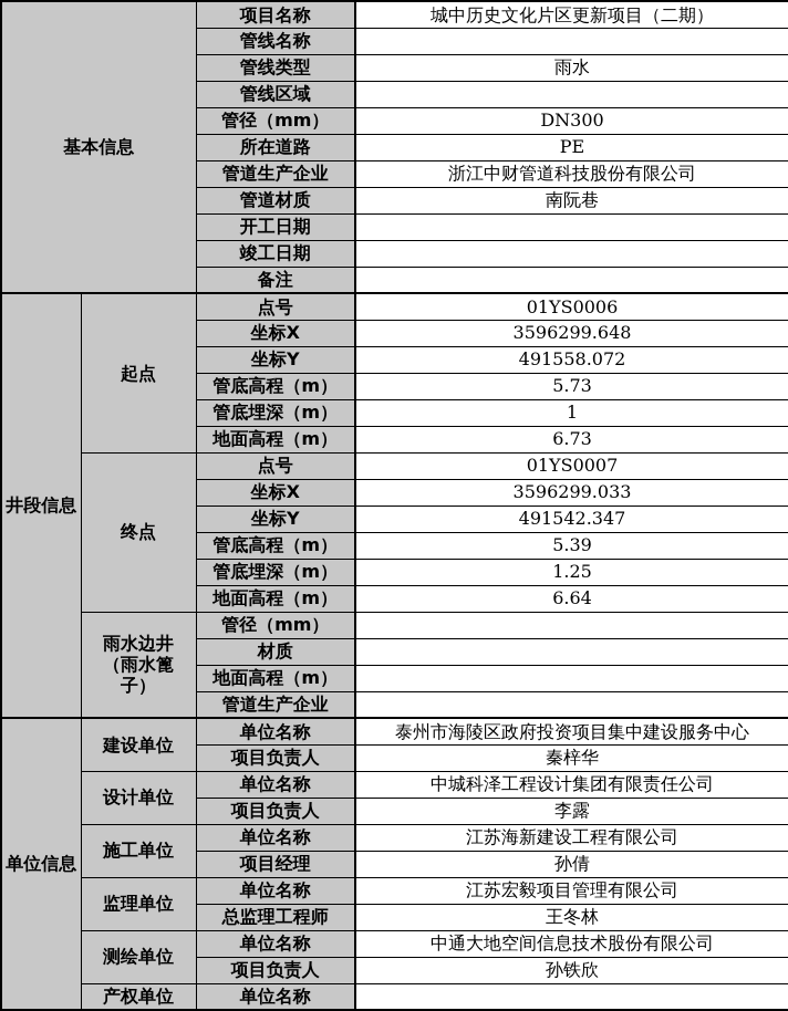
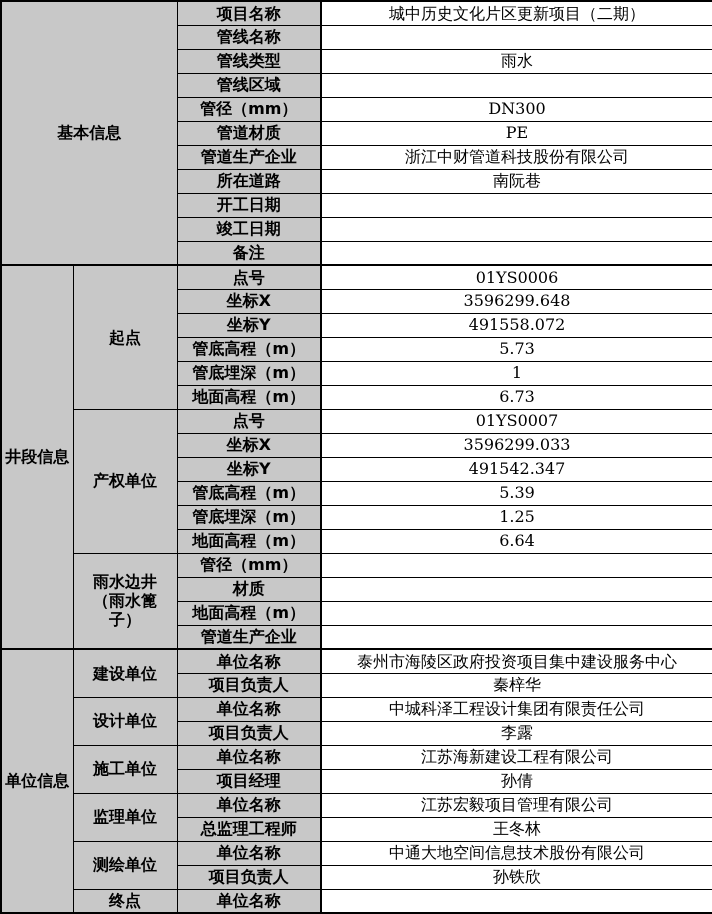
  基本信息	项目名称	城中历史文化片区更新项目（二期）
  管线名称
  管线类型	雨水
  管线区域
  管径（mm）	DN300
- 所在道路	PE
+ 管道材质	PE
  管道生产企业	浙江中财管道科技股份有限公司
- 管道材质	南阮巷
+ 所在道路	南阮巷
  开工日期
  竣工日期
  备注
  井段信息	起点	点号	01YS0006
  坐标X	3596299.648
  坐标Y	491558.072
  管底高程（m）	5.73
  管底埋深（m）	1
  地面高程（m）	6.73
- 终点	点号	01YS0007
+ 产权单位	点号	01YS0007
  坐标X	3596299.033
  坐标Y	491542.347
  管底高程（m）	5.39
  管底埋深（m）	1.25
  地面高程（m）	6.64
  雨水边井（雨水篦子）	管径（mm）
  材质
  地面高程（m）
  管道生产企业
  单位信息	建设单位	单位名称	泰州市海陵区政府投资项目集中建设服务中心
  项目负责人	秦梓华
  设计单位	单位名称	中城科泽工程设计集团有限责任公司
  项目负责人	李露
  施工单位	单位名称	江苏海新建设工程有限公司
  项目经理	孙倩
  监理单位	单位名称	江苏宏毅项目管理有限公司
  总监理工程师	王冬林
  测绘单位	单位名称	中通大地空间信息技术股份有限公司
  项目负责人	孙铁欣
- 产权单位	单位名称
+ 终点	单位名称
